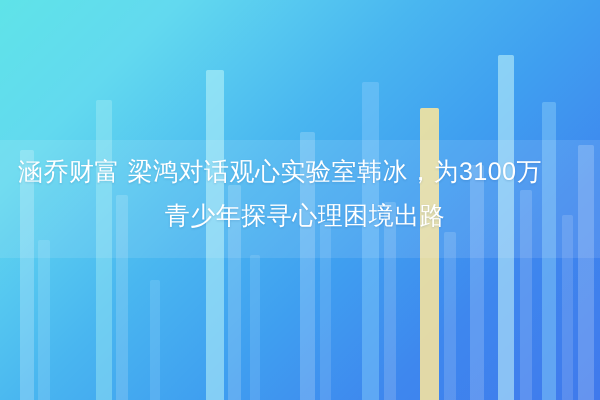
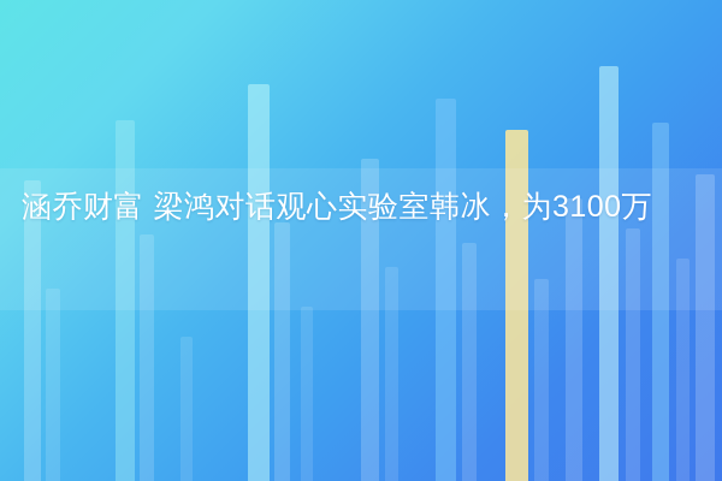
  涵乔财富 梁鸿对话观心实验室韩冰，为3100万
- 青少年探寻心理困境出路
